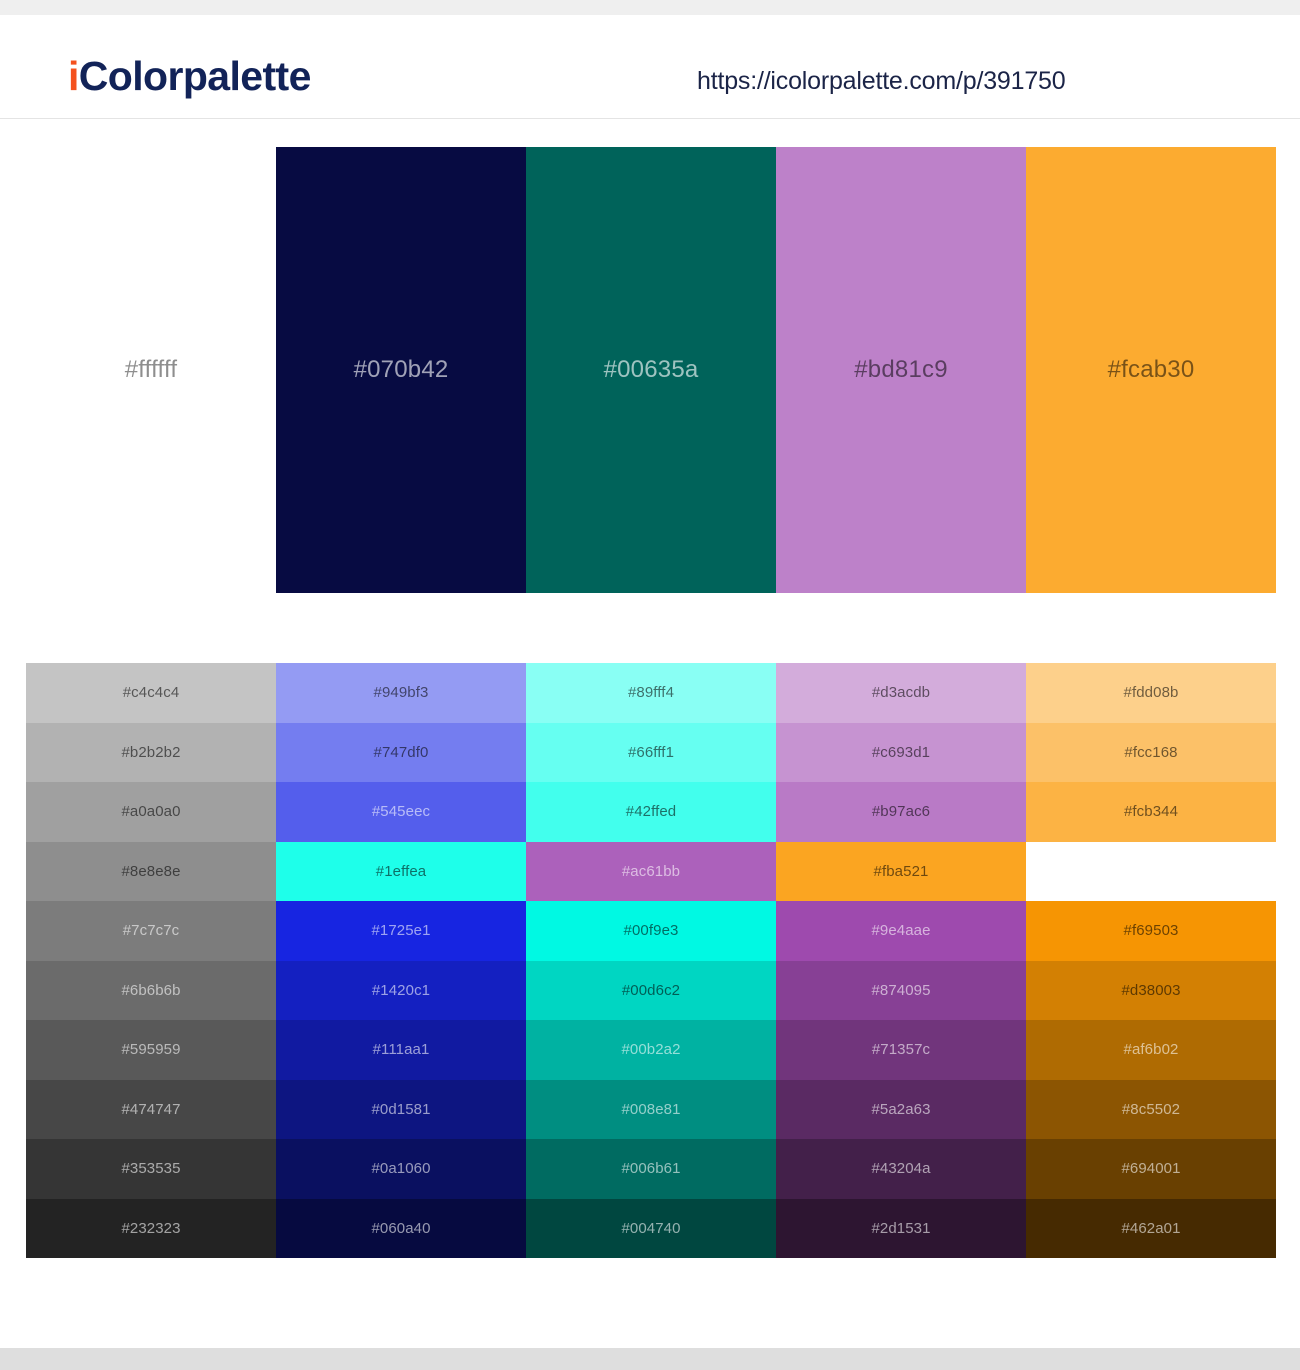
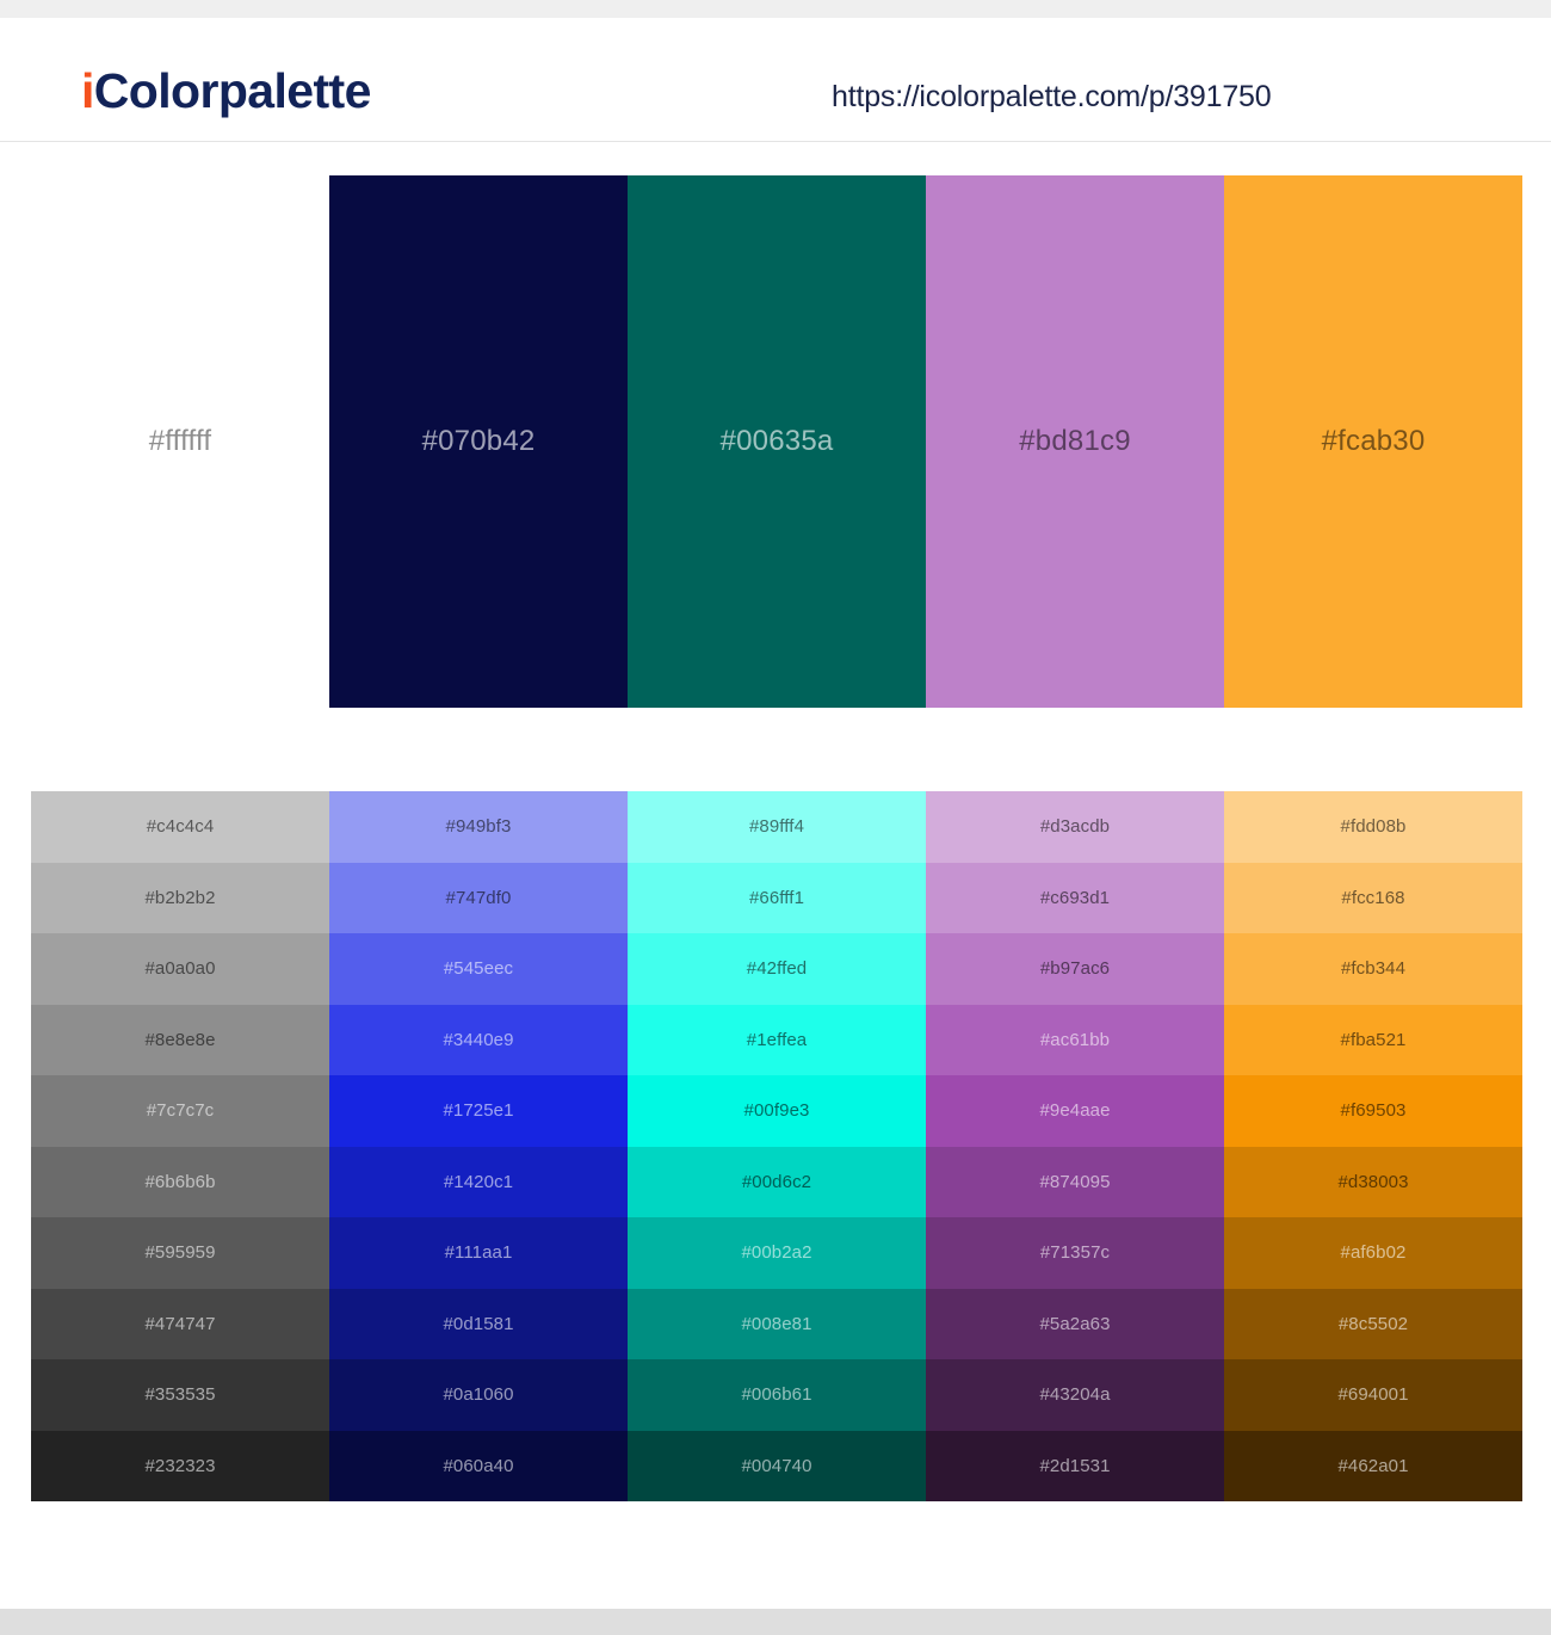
  iColorpalette
  https://icolorpalette.com/p/391750
  #ffffff
  #070b42
  #00635a
  #bd81c9
  #fcab30
  #c4c4c4
  #949bf3
  #89fff4
  #d3acdb
  #fdd08b
  #b2b2b2
  #747df0
  #66fff1
  #c693d1
  #fcc168
  #a0a0a0
  #545eec
  #42ffed
  #b97ac6
  #fcb344
  #8e8e8e
+ #3440e9
  #1effea
  #ac61bb
  #fba521
  #7c7c7c
  #1725e1
  #00f9e3
  #9e4aae
  #f69503
  #6b6b6b
  #1420c1
  #00d6c2
  #874095
  #d38003
  #595959
  #111aa1
  #00b2a2
  #71357c
  #af6b02
  #474747
  #0d1581
  #008e81
  #5a2a63
  #8c5502
  #353535
  #0a1060
  #006b61
  #43204a
  #694001
  #232323
  #060a40
  #004740
  #2d1531
  #462a01
